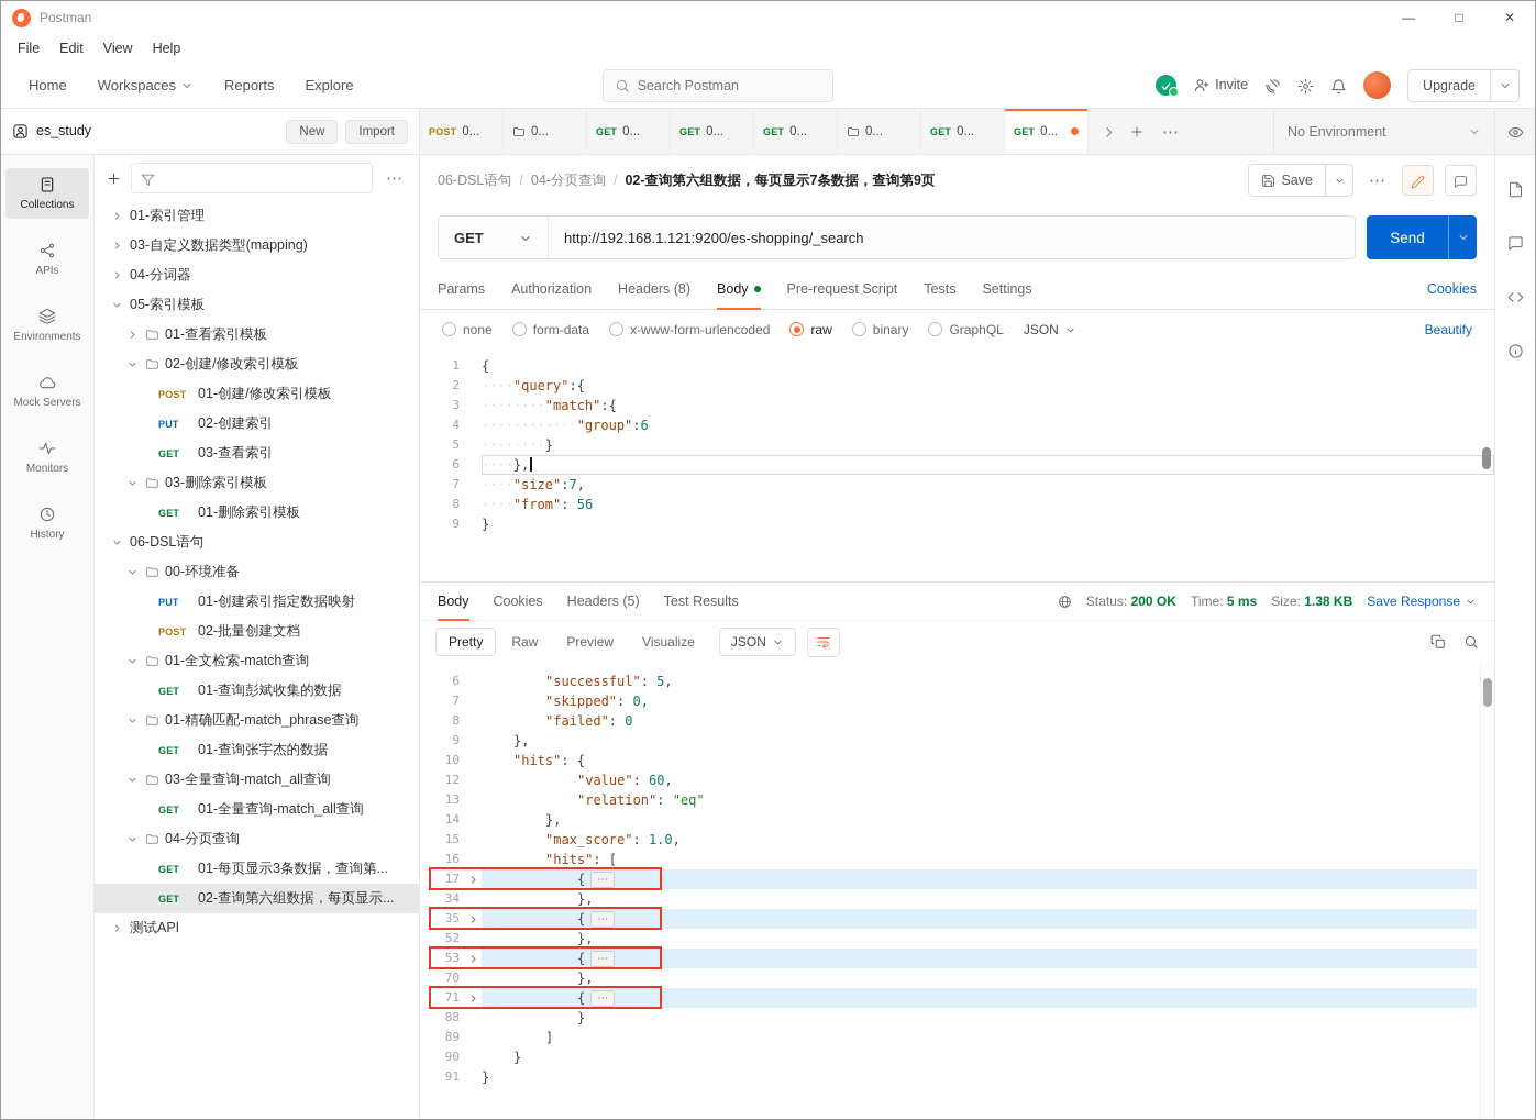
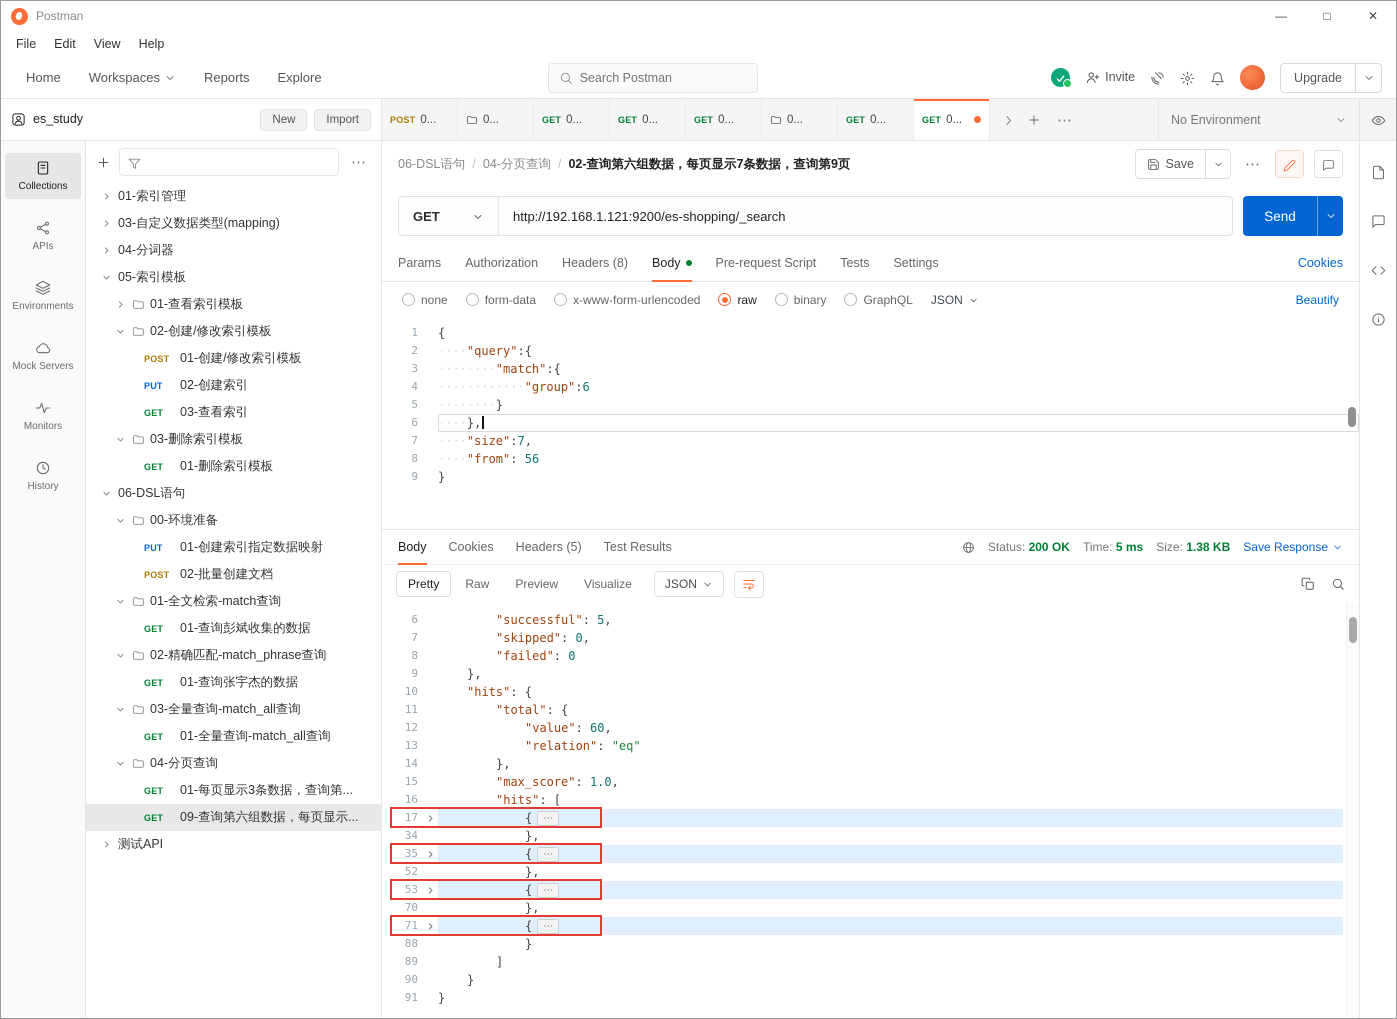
  Postman
  —
  □
  ✕
  File
  Edit
  View
  Help
  Home
  Workspaces
  Reports
  Explore
  Search Postman
  Invite
  Upgrade
  es_study
  New
  Import
  Collections
  APIs
  Environments
  Mock Servers
  Monitors
  History
  ⋯
  01-索引管理
  03-自定义数据类型(mapping)
  04-分词器
  05-索引模板
  01-查看索引模板
  02-创建/修改索引模板
  POST
  01-创建/修改索引模板
  PUT
  02-创建索引
  GET
  03-查看索引
  03-删除索引模板
  GET
  01-删除索引模板
  06-DSL语句
  00-环境准备
  PUT
  01-创建索引指定数据映射
  POST
  02-批量创建文档
  01-全文检索-match查询
  GET
  01-查询彭斌收集的数据
- 01-精确匹配-match_phrase查询
+ 02-精确匹配-match_phrase查询
  GET
  01-查询张宇杰的数据
  03-全量查询-match_all查询
  GET
  01-全量查询-match_all查询
  04-分页查询
  GET
  01-每页显示3条数据，查询第...
  GET
- 02-查询第六组数据，每页显示...
+ 09-查询第六组数据，每页显示...
  测试API
  POST
  0...
  0...
  GET
  0...
  GET
  0...
  GET
  0...
  0...
  GET
  0...
  GET
  0...
  ⋯
  No Environment
  06-DSL语句
  /
  04-分页查询
  /
  02-查询第六组数据，每页显示7条数据，查询第9页
  Save
  ⋯
  GET
  http://192.168.1.121:9200/es-shopping/_search
  Send
  Params
  Authorization
  Headers (8)
  Body
  Pre-request Script
  Tests
  Settings
  Cookies
  none
  form-data
  x-www-form-urlencoded
  raw
  binary
  GraphQL
  JSON
  Beautify
  1
  {
  2
  ····"query":{
  3
  ········"match":{
  4
  ············"group":6
  5
  ········}
  6
  ····},
  7
  ····"size":7,
  8
  ····"from": 56
  9
  }
  Body
  Cookies
  Headers (5)
  Test Results
  Status: 200 OK
  Time: 5 ms
  Size: 1.38 KB
  Save Response
  Pretty
  Raw
  Preview
  Visualize
  JSON
  6
  "successful": 5,
  7
  "skipped": 0,
  8
  "failed": 0
  9
  },
  10
  "hits": {
+ 11
+ "total": {
  12
  "value": 60,
  13
  "relation": "eq"
  14
  },
  15
  "max_score": 1.0,
  16
  "hits": [
  17
  { ⋯
  34
  },
  35
  { ⋯
  52
  },
  53
  { ⋯
  70
  },
  71
  { ⋯
  88
  }
  89
  ]
  90
  }
  91
  }
